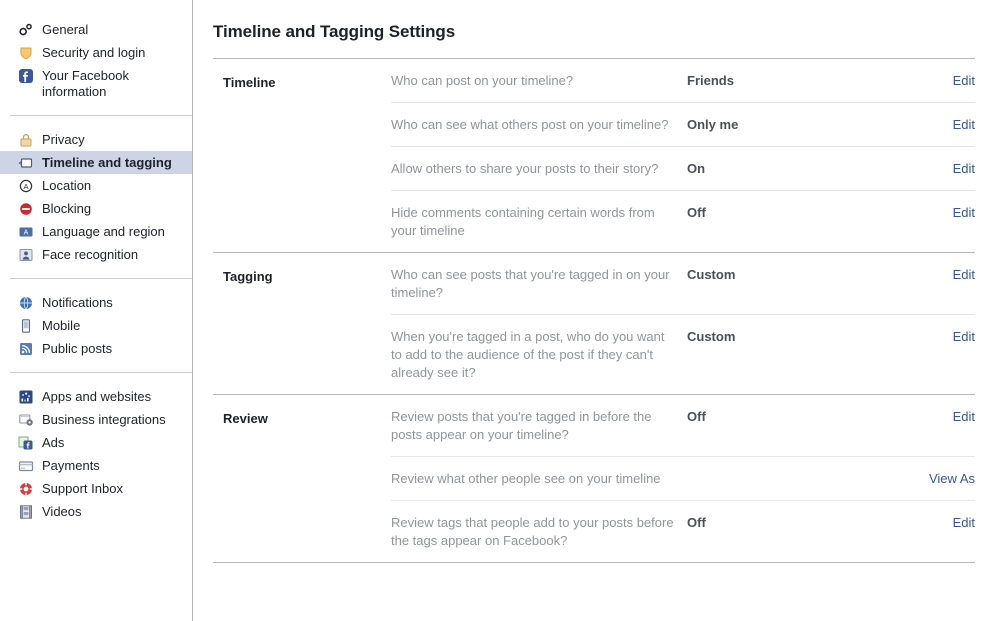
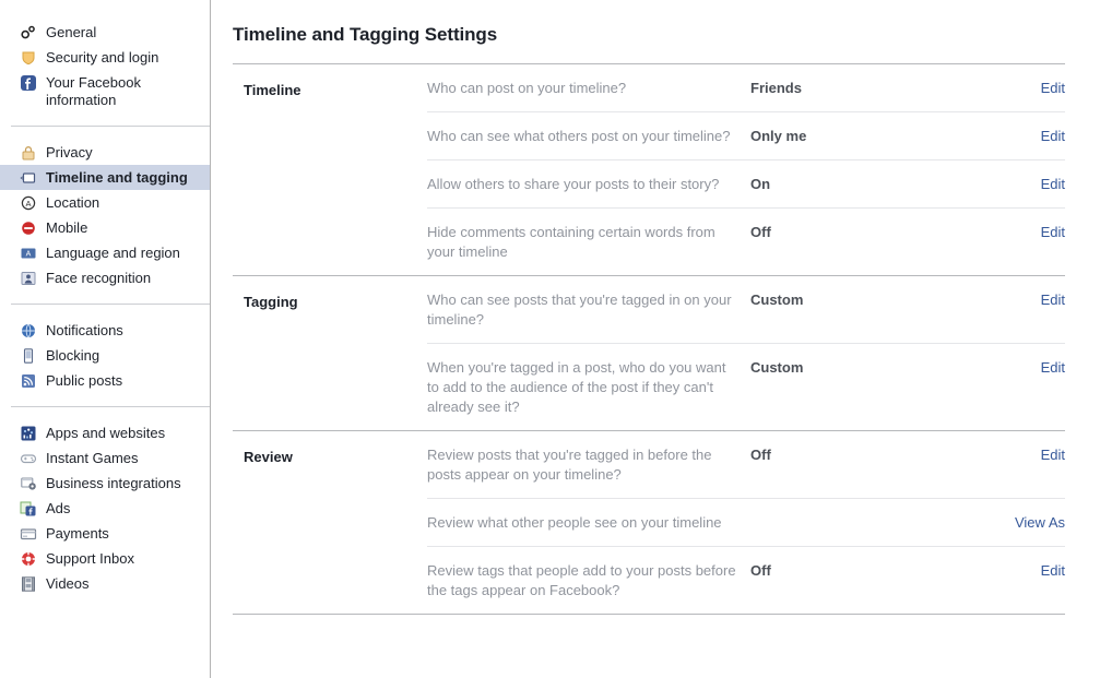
  General
  Security and login
  Your Facebook information
  Privacy
  Timeline and tagging
  A
  Location
- Blocking
+ Mobile
  Language and region
  Face recognition
  Notifications
- Mobile
+ Blocking
  Public posts
  Apps and websites
+ Instant Games
  Business integrations
  Ads
  Payments
  Support Inbox
  Videos
  Timeline and Tagging Settings
  Timeline
  Who can post on your timeline?
  Friends
  Edit
  Who can see what others post on your timeline?
  Only me
  Edit
  Allow others to share your posts to their story?
  On
  Edit
  Hide comments containing certain words from your timeline
  Off
  Edit
  Tagging
  Who can see posts that you're tagged in on your timeline?
  Custom
  Edit
  When you're tagged in a post, who do you want to add to the audience of the post if they can't already see it?
  Custom
  Edit
  Review
  Review posts that you're tagged in before the posts appear on your timeline?
  Off
  Edit
  Review what other people see on your timeline
  View As
  Review tags that people add to your posts before the tags appear on Facebook?
  Off
  Edit
